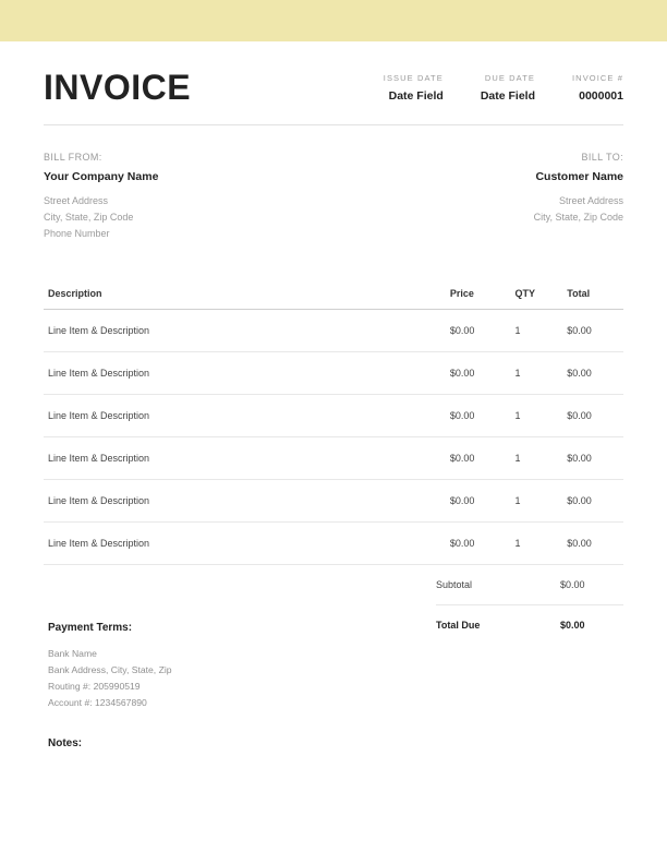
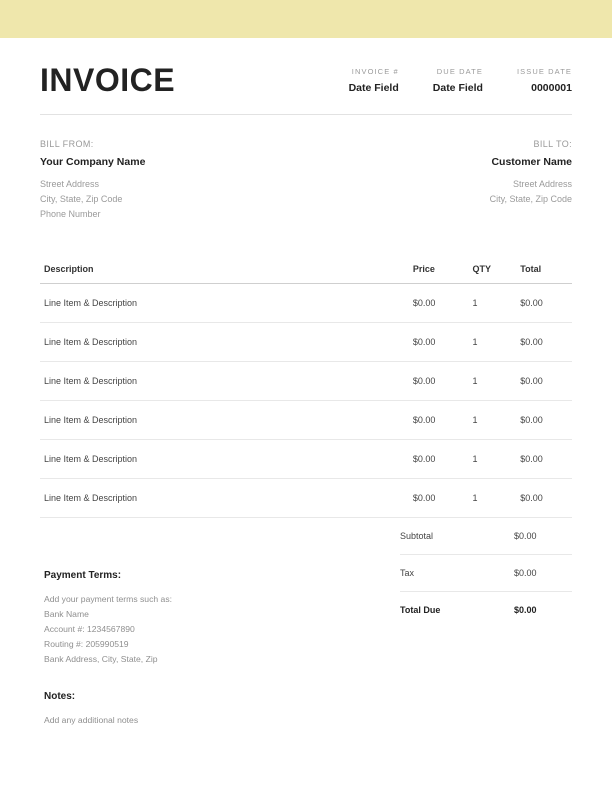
  INVOICE
- ISSUE DATE
+ INVOICE #
  Date Field
  DUE DATE
  Date Field
- INVOICE #
+ ISSUE DATE
  0000001
  BILL FROM:
  Your Company Name
  Street Address
  City, State, Zip Code
  Phone Number
  BILL TO:
  Customer Name
  Street Address
  City, State, Zip Code
  Description	Price	QTY	Total
  Line Item & Description	$0.00	1	$0.00
  Line Item & Description	$0.00	1	$0.00
  Line Item & Description	$0.00	1	$0.00
  Line Item & Description	$0.00	1	$0.00
  Line Item & Description	$0.00	1	$0.00
  Line Item & Description	$0.00	1	$0.00
  Subtotal	$0.00
+ Tax	$0.00
  Total Due	$0.00
  Payment Terms:
+ Add your payment terms such as:
  Bank Name
- Bank Address, City, State, Zip
+ Account #: 1234567890
  Routing #: 205990519
- Account #: 1234567890
+ Bank Address, City, State, Zip
  Notes:
+ Add any additional notes
